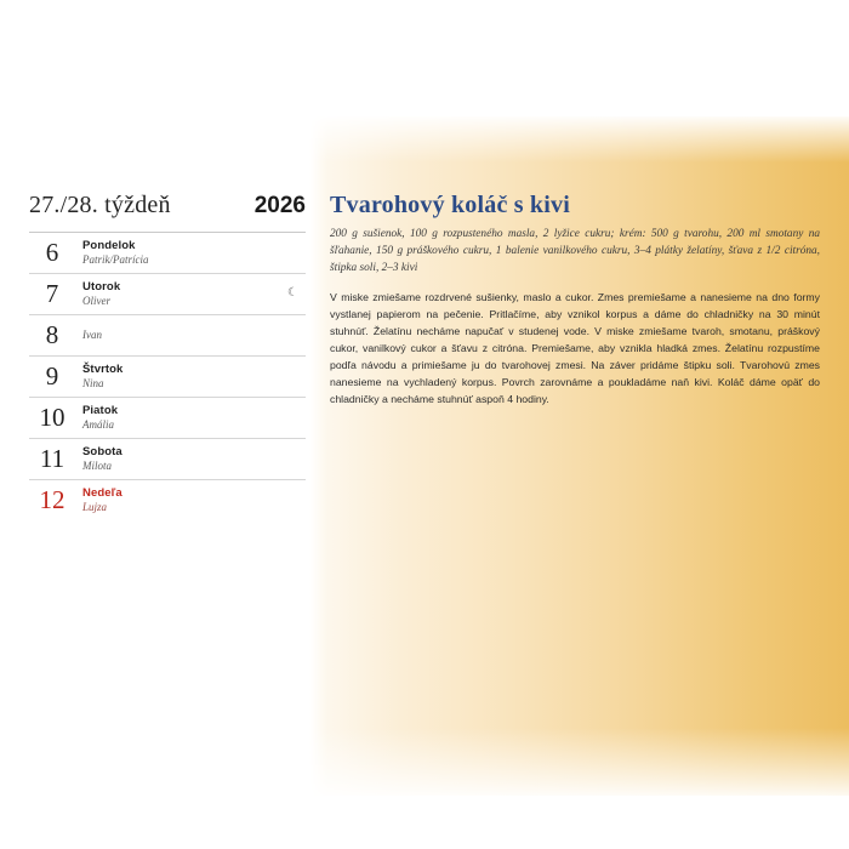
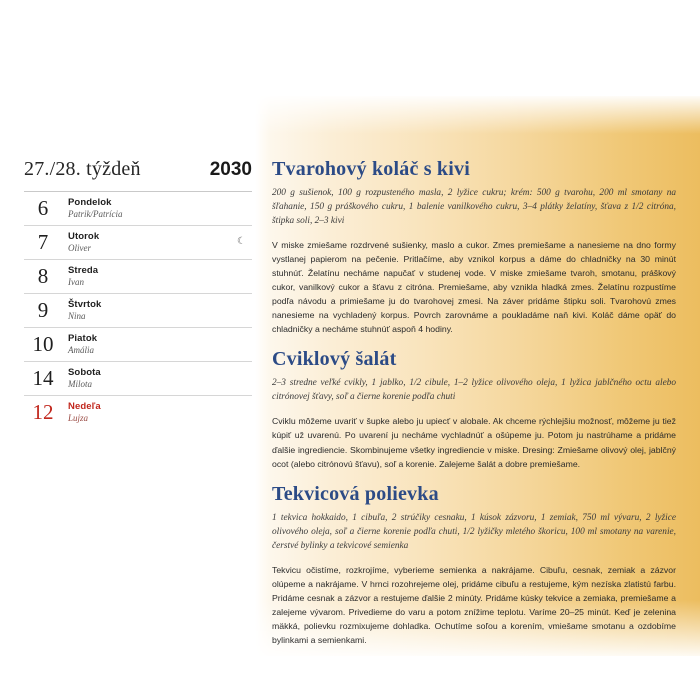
  27./28. týždeň
- 2026
+ 2030
  6
  Pondelok
  Patrik/Patrícia
  7
  Utorok
  Oliver
  ☾
  8
+ Streda
  Ivan
  9
  Štvrtok
  Nina
  10
  Piatok
  Amália
- 11
+ 14
  Sobota
  Milota
  12
  Nedeľa
  Lujza
  Tvarohový koláč s kivi
  200 g sušienok, 100 g rozpusteného masla, 2 lyžice cukru; krém: 500 g tvarohu, 200 ml smotany na šľahanie, 150 g práškového cukru, 1 balenie vanilkového cukru, 3–4 plátky želatíny, šťava z 1/2 citróna, štipka soli, 2–3 kivi
  V miske zmiešame rozdrvené sušienky, maslo a cukor. Zmes premiešame a nanesieme na dno formy vystlanej papierom na pečenie. Pritlačíme, aby vznikol korpus a dáme do chladničky na 30 minút stuhnúť. Želatínu necháme napučať v studenej vode. V miske zmiešame tvaroh, smotanu, práškový cukor, vanilkový cukor a šťavu z citróna. Premiešame, aby vznikla hladká zmes. Želatínu rozpustíme podľa návodu a primiešame ju do tvarohovej zmesi. Na záver pridáme štipku soli. Tvarohovú zmes nanesieme na vychladený korpus. Povrch zarovnáme a poukladáme naň kivi. Koláč dáme opäť do chladničky a necháme stuhnúť aspoň 4 hodiny.
+ Cviklový šalát
+ 2–3 stredne veľké cvikly, 1 jablko, 1/2 cibule, 1–2 lyžice olivového oleja, 1 lyžica jablčného octu alebo citrónovej šťavy, soľ a čierne korenie podľa chuti
+ Cviklu môžeme uvariť v šupke alebo ju upiecť v alobale. Ak chceme rýchlejšiu možnosť, môžeme ju tiež kúpiť už uvarenú. Po uvarení ju necháme vychladnúť a ošúpeme ju. Potom ju nastrúhame a pridáme ďalšie ingrediencie. Skombinujeme všetky ingrediencie v miske. Dresing: Zmiešame olivový olej, jablčný ocot (alebo citrónovú šťavu), soľ a korenie. Zalejeme šalát a dobre premiešame.
+ Tekvicová polievka
+ 1 tekvica hokkaido, 1 cibuľa, 2 strúčiky cesnaku, 1 kúsok zázvoru, 1 zemiak, 750 ml vývaru, 2 lyžice olivového oleja, soľ a čierne korenie podľa chuti, 1/2 lyžičky mletého škoricu, 100 ml smotany na varenie, čerstvé bylinky a tekvicové semienka
+ Tekvicu očistíme, rozkrojíme, vyberieme semienka a nakrájame. Cibuľu, cesnak, zemiak a zázvor olúpeme a nakrájame. V hrnci rozohrejeme olej, pridáme cibuľu a restujeme, kým nezíska zlatistú farbu. Pridáme cesnak a zázvor a restujeme ďalšie 2 minúty. Pridáme kúsky tekvice a zemiaka, premiešame a zalejeme vývarom. Privedieme do varu a potom znížime teplotu. Varíme 20–25 minút. Keď je zelenina mäkká, polievku rozmixujeme dohladka. Ochutíme soľou a korením, vmiešame smotanu a ozdobíme bylinkami a semienkami.
